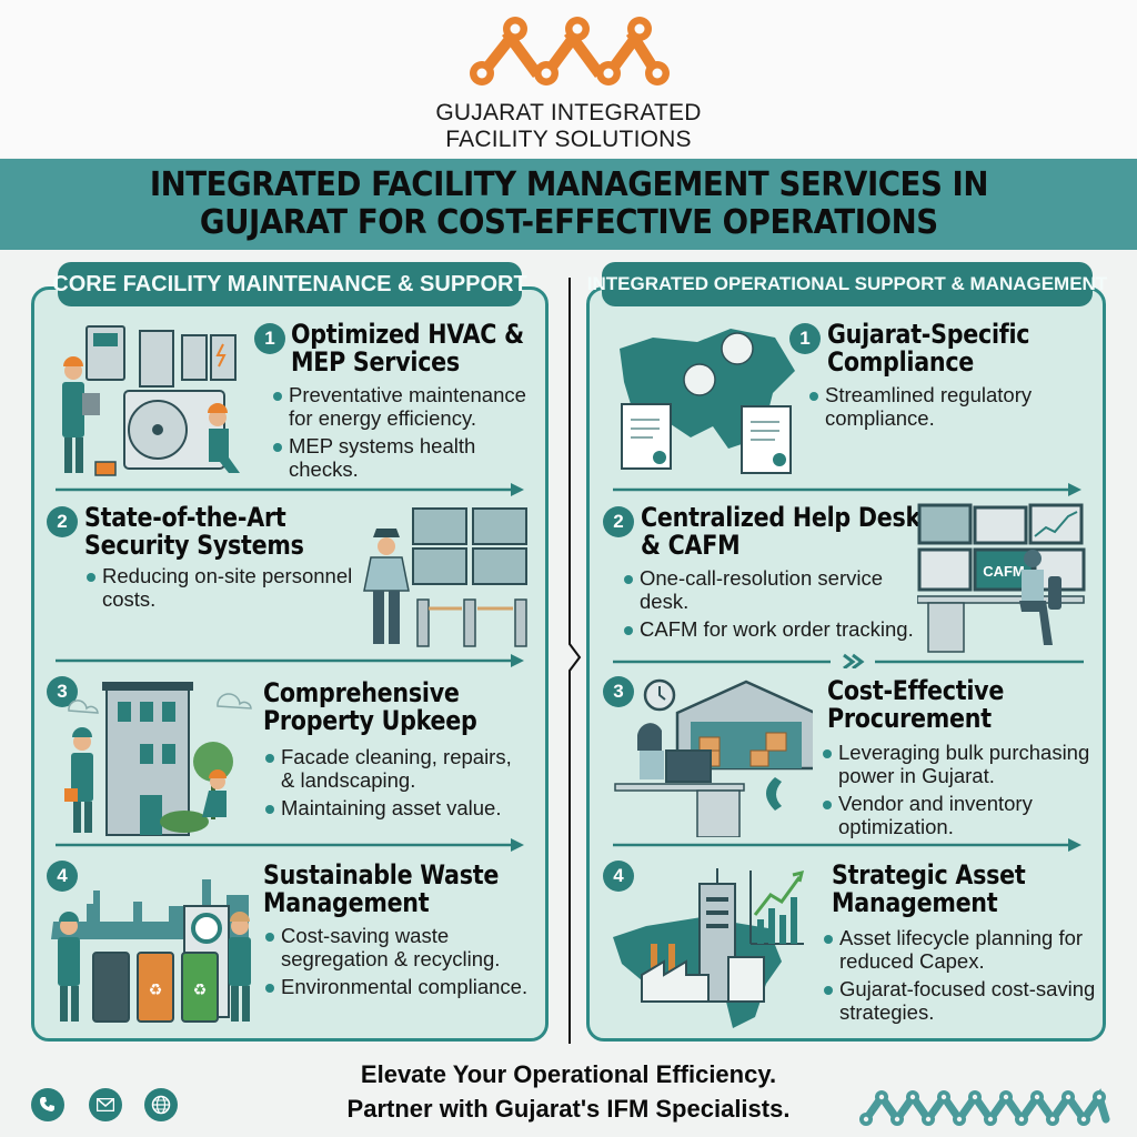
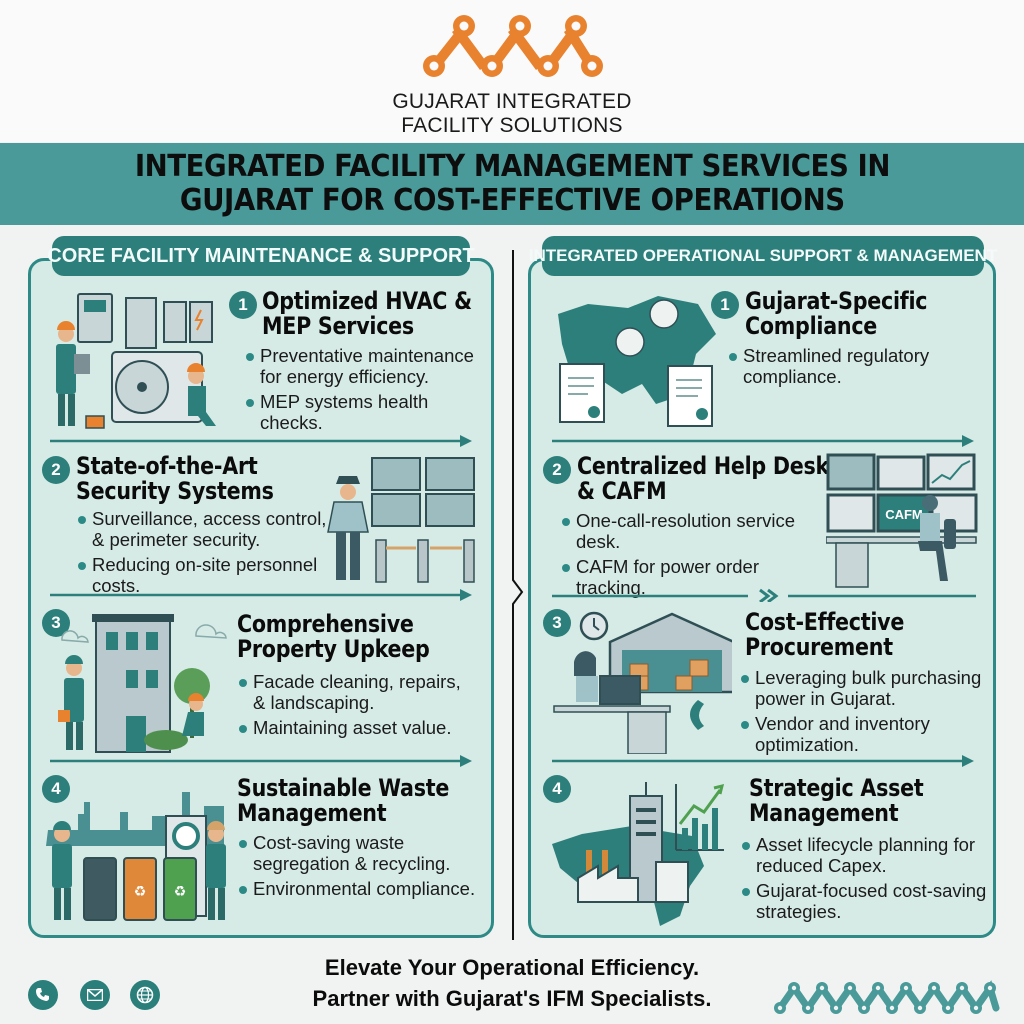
  GUJARAT INTEGRATED
  FACILITY SOLUTIONS
  INTEGRATED FACILITY MANAGEMENT SERVICES IN
  GUJARAT FOR COST-EFFECTIVE OPERATIONS
  CORE FACILITY MAINTENANCE & SUPPORT
  INTEGRATED OPERATIONAL SUPPORT & MANAGEMENT
  1
  Optimized HVAC &
  MEP Services
  Preventative maintenance for energy efficiency.
  MEP systems health checks.
  2
  State-of-the-Art
  Security Systems
+ Surveillance, access control, & perimeter security.
  Reducing on-site personnel costs.
  3
  Comprehensive
  Property Upkeep
  Facade cleaning, repairs, & landscaping.
  Maintaining asset value.
  4
  ♻
  ♻
  Sustainable Waste
  Management
  Cost-saving waste segregation & recycling.
  Environmental compliance.
  1
  Gujarat-Specific
  Compliance
  Streamlined regulatory compliance.
  2
  Centralized Help Desk
  & CAFM
  One-call-resolution service desk.
- CAFM for work order tracking.
+ CAFM for power order tracking.
  CAFM
  3
  Cost-Effective
  Procurement
  Leveraging bulk purchasing power in Gujarat.
  Vendor and inventory optimization.
  4
  Strategic Asset
  Management
  Asset lifecycle planning for reduced Capex.
  Gujarat-focused cost-saving strategies.
  Elevate Your Operational Efficiency.
  Partner with Gujarat's IFM Specialists.
